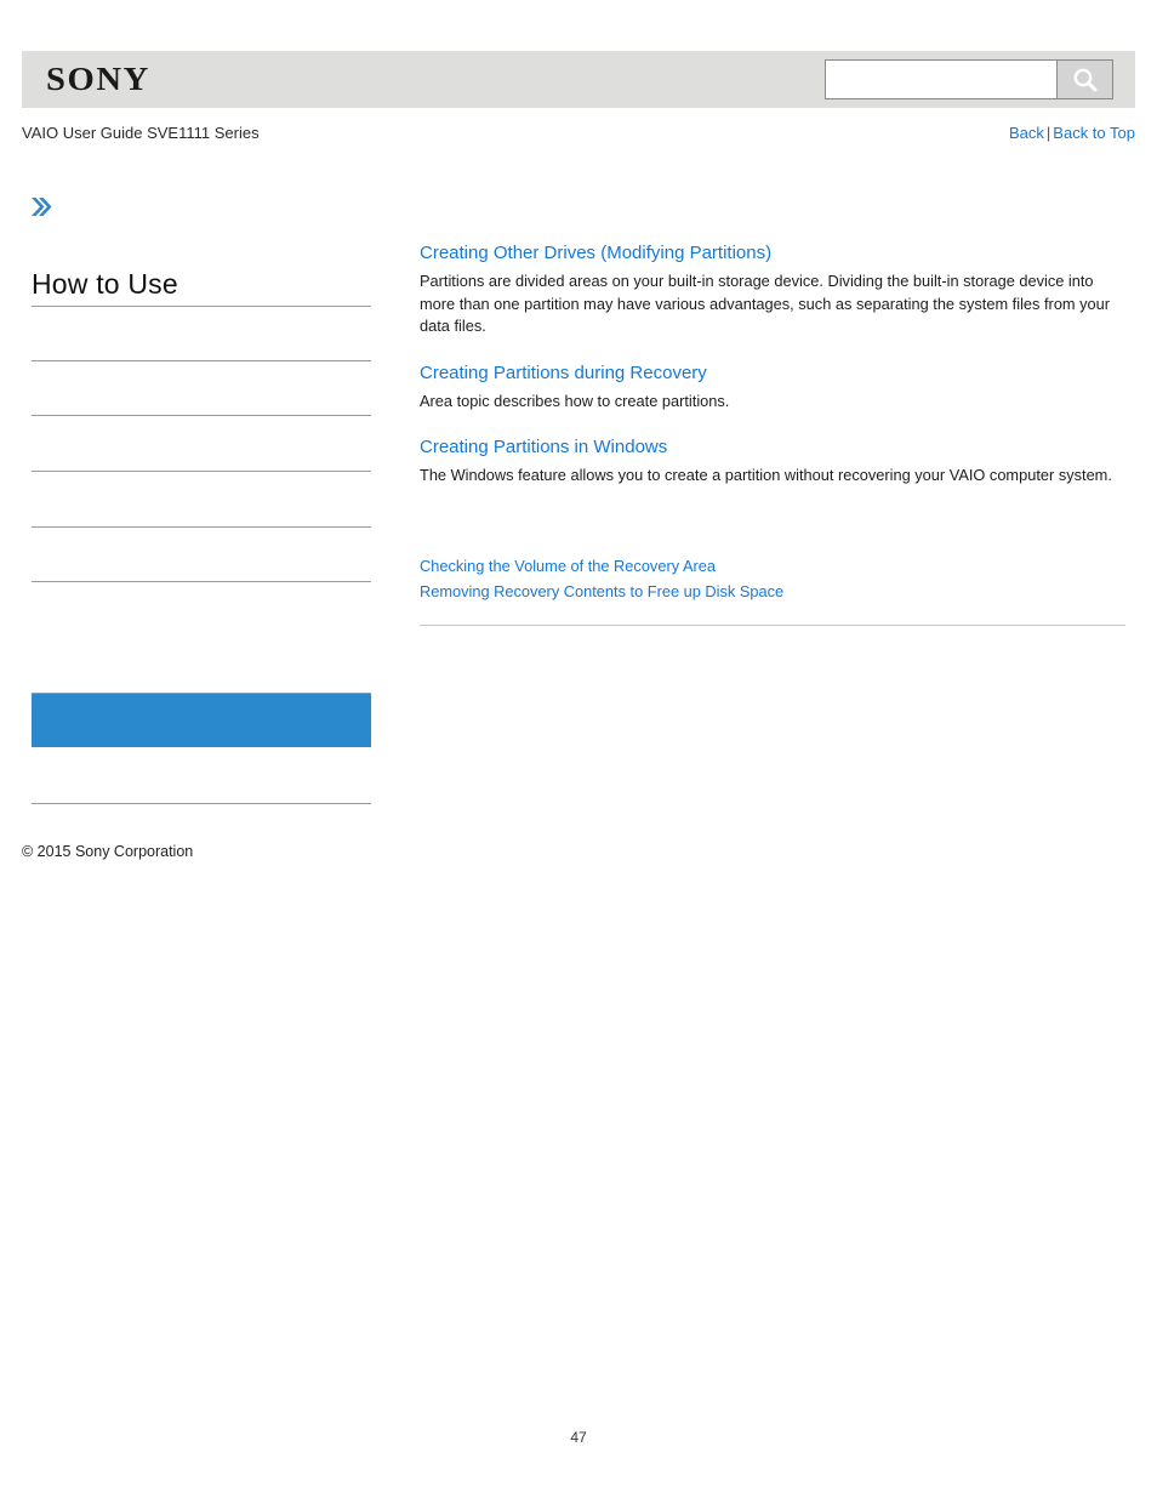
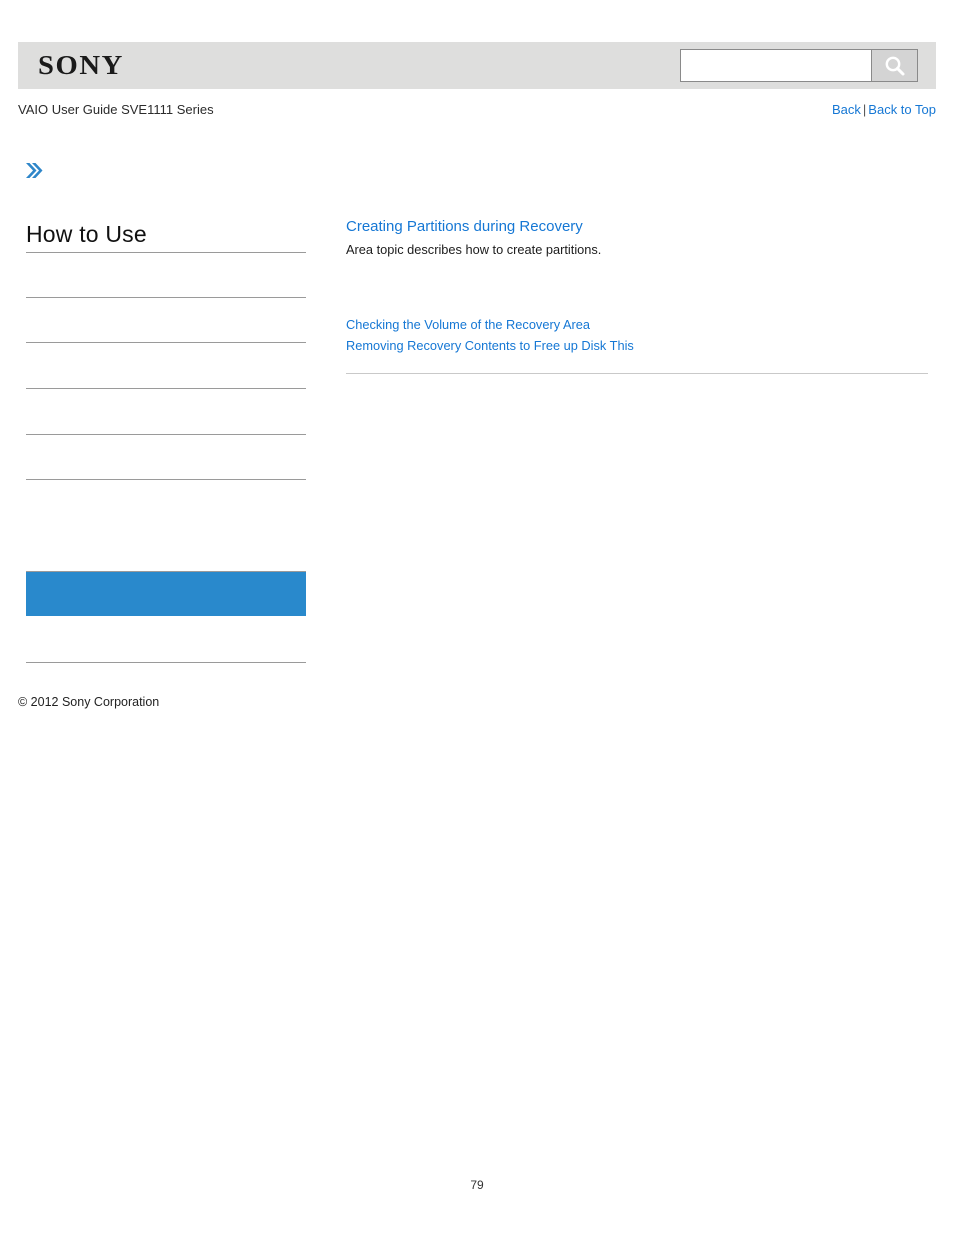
  SONY
  VAIO User Guide SVE1111 Series
  Back | Back to Top
  How to Use
- © 2015 Sony Corporation
+ © 2012 Sony Corporation
- Creating Other Drives (Modifying Partitions)
- Partitions are divided areas on your built-in storage device. Dividing the built-in storage device into more than one partition may have various advantages, such as separating the system files from your data files.
  Creating Partitions during Recovery
  Area topic describes how to create partitions.
- Creating Partitions in Windows
- The Windows feature allows you to create a partition without recovering your VAIO computer system.
  Checking the Volume of the Recovery Area
- Removing Recovery Contents to Free up Disk Space
+ Removing Recovery Contents to Free up Disk This
- 47
+ 79
